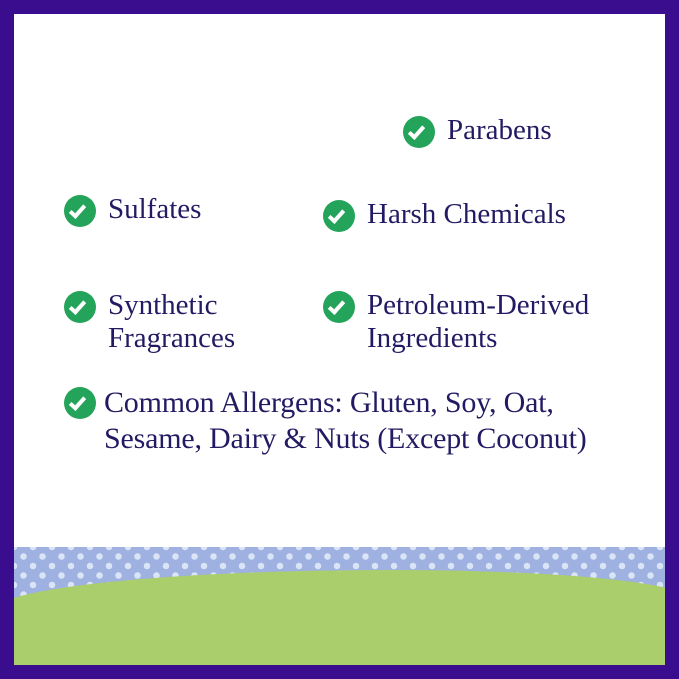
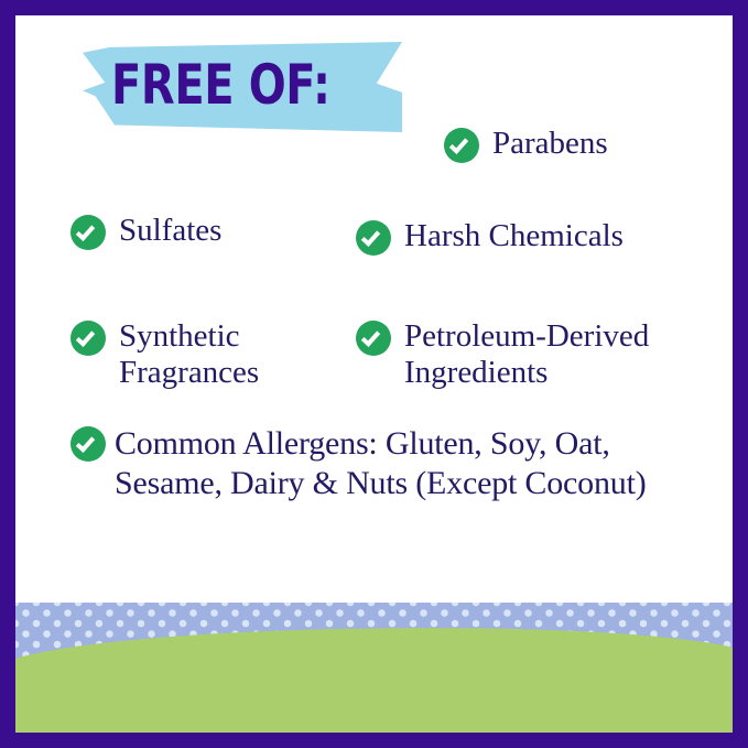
+ FREE OF:
  Parabens
  Sulfates
  Harsh Chemicals
  Synthetic
  Fragrances
  Petroleum-Derived
  Ingredients
  Common Allergens: Gluten, Soy, Oat,
  Sesame, Dairy & Nuts (Except Coconut)
